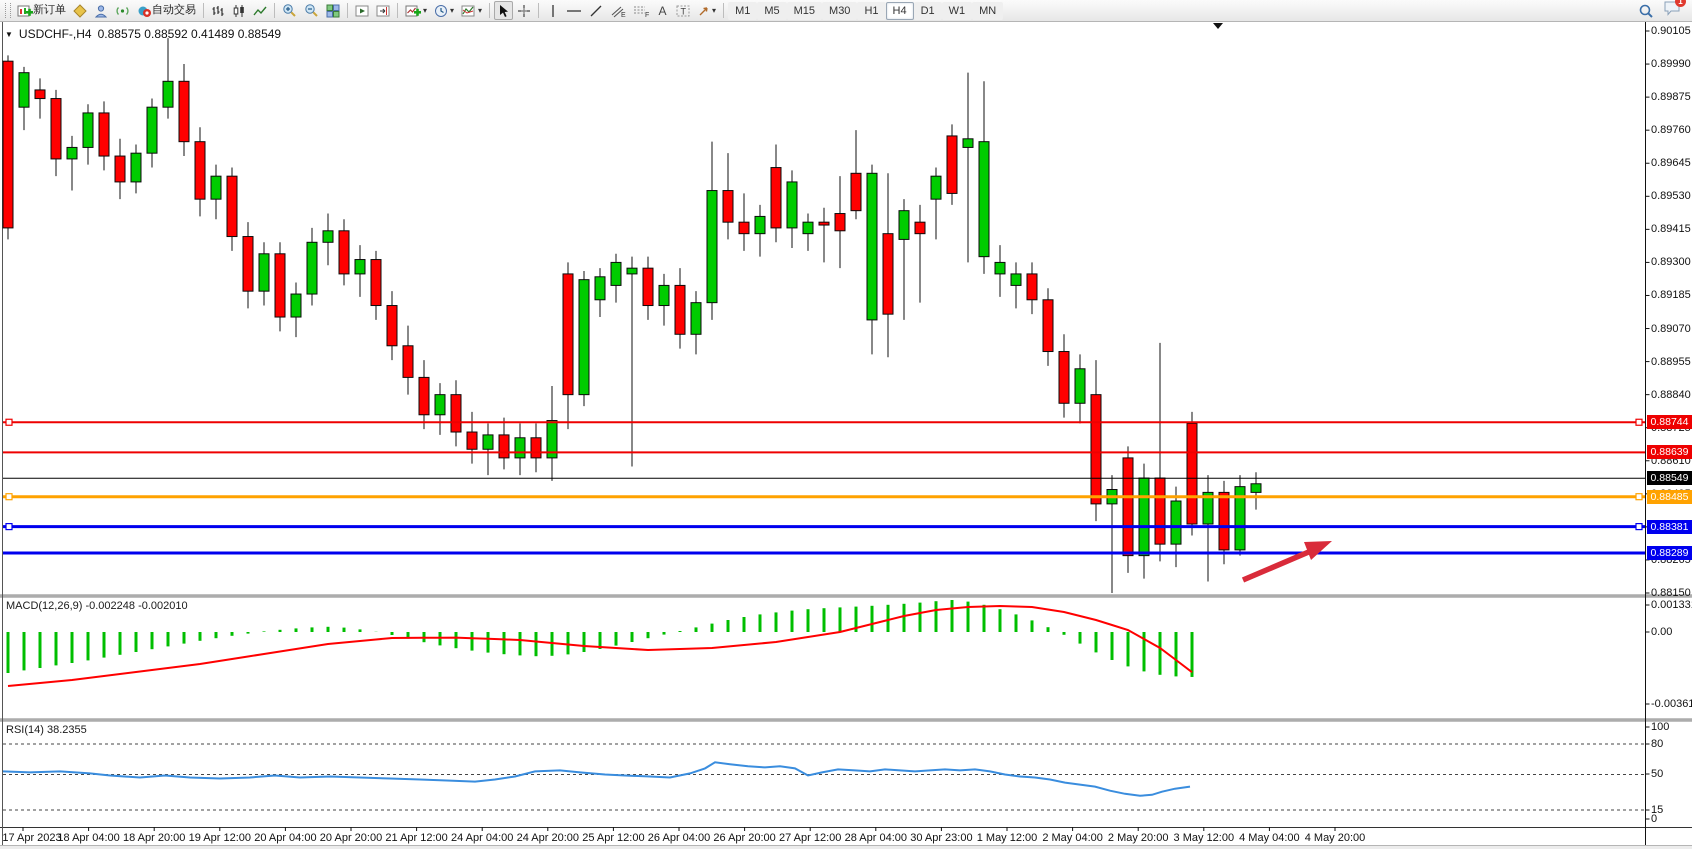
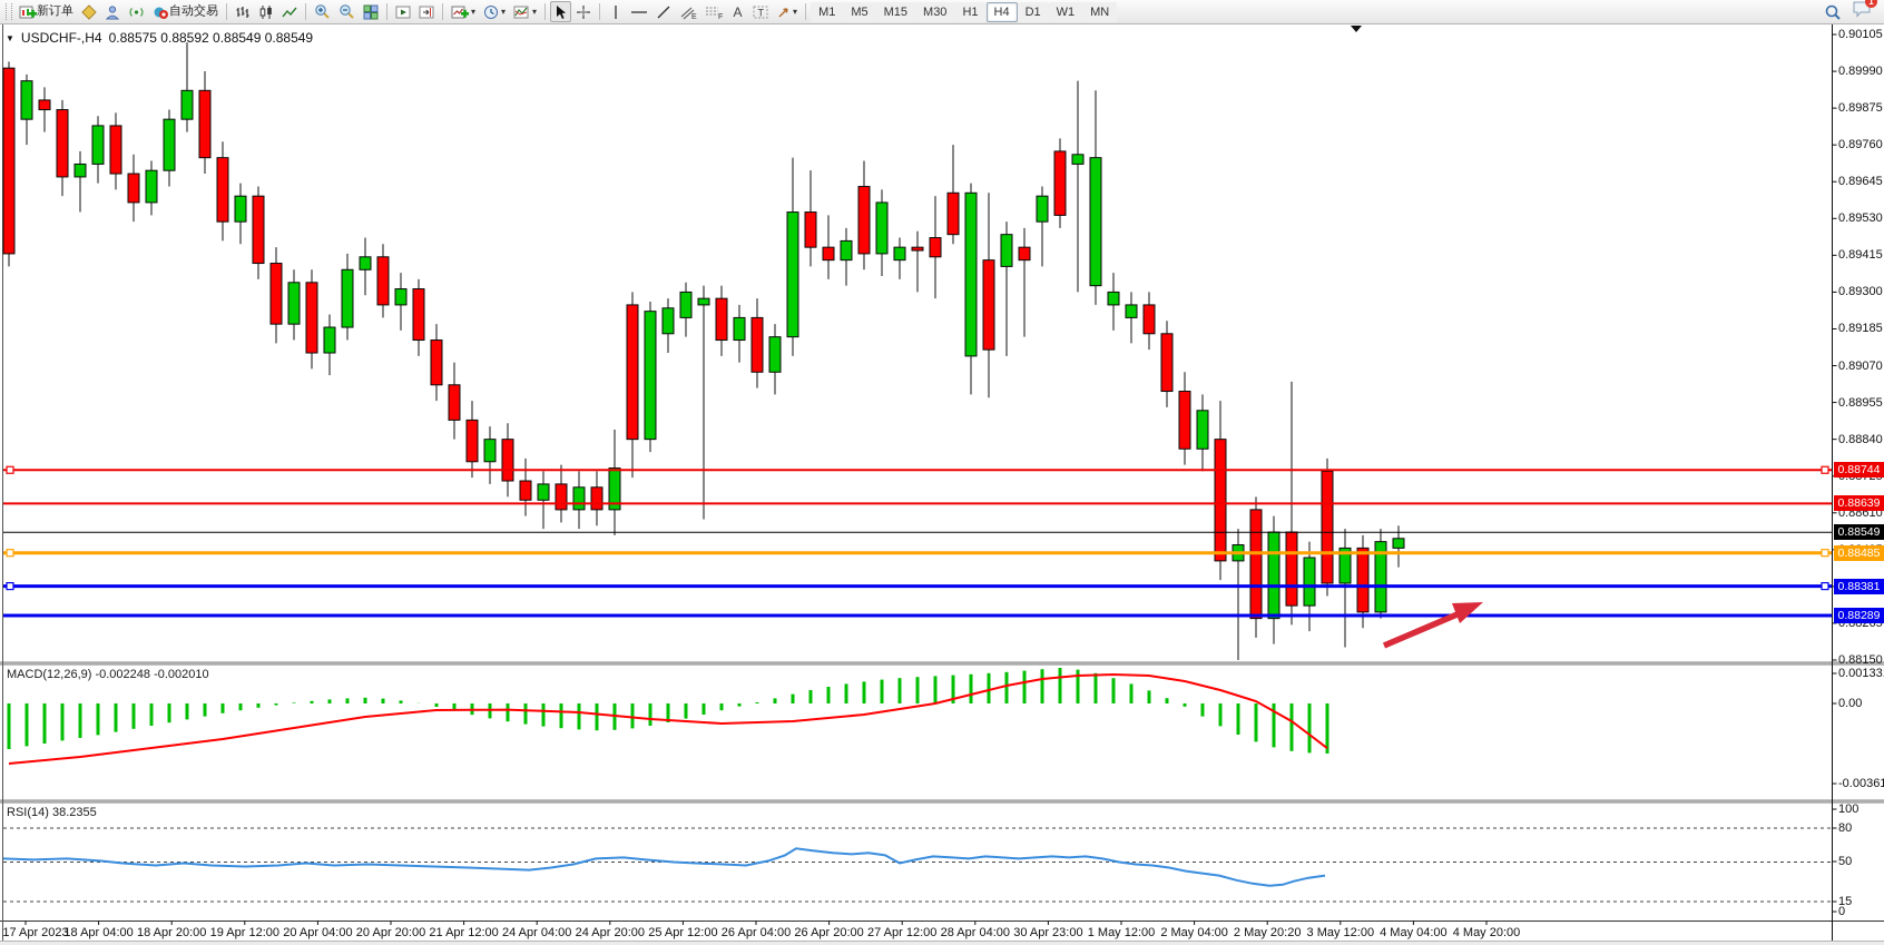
  新订单
  自动交易
  ▾
  ▾
  ▾
  A
  T
  ▾
  M1
  M5
  M15
  M30
  H1
  H4
  D1
  W1
  MN
  1
  ▼
  USDCHF-,H4
- 0.88575 0.88592 0.41489 0.88549
+ 0.88575 0.88592 0.88549 0.88549
  MACD(12,26,9) -0.002248 -0.002010
  RSI(14) 38.2355
  0.90105
  0.89990
  0.89875
  0.89760
  0.89645
  0.89530
  0.89415
  0.89300
  0.89185
  0.89070
  0.88955
  0.88840
  0.88610
  0.88150
  0.00133
  0.00
  -0.00361
  100
  80
  50
  15
  0
  0.88744
  0.88639
  0.88549
  0.88485
  0.88381
  0.88289
  17 Apr 2023
  18 Apr 04:00
  18 Apr 20:00
  19 Apr 12:00
  20 Apr 04:00
  20 Apr 20:00
  21 Apr 12:00
  24 Apr 04:00
  24 Apr 20:00
  25 Apr 12:00
  26 Apr 04:00
  26 Apr 20:00
  27 Apr 12:00
  28 Apr 04:00
  30 Apr 23:00
  1 May 12:00
  2 May 04:00
- 2 May 20:00
+ 2 May 20:20
  3 May 12:00
  4 May 04:00
  4 May 20:00
